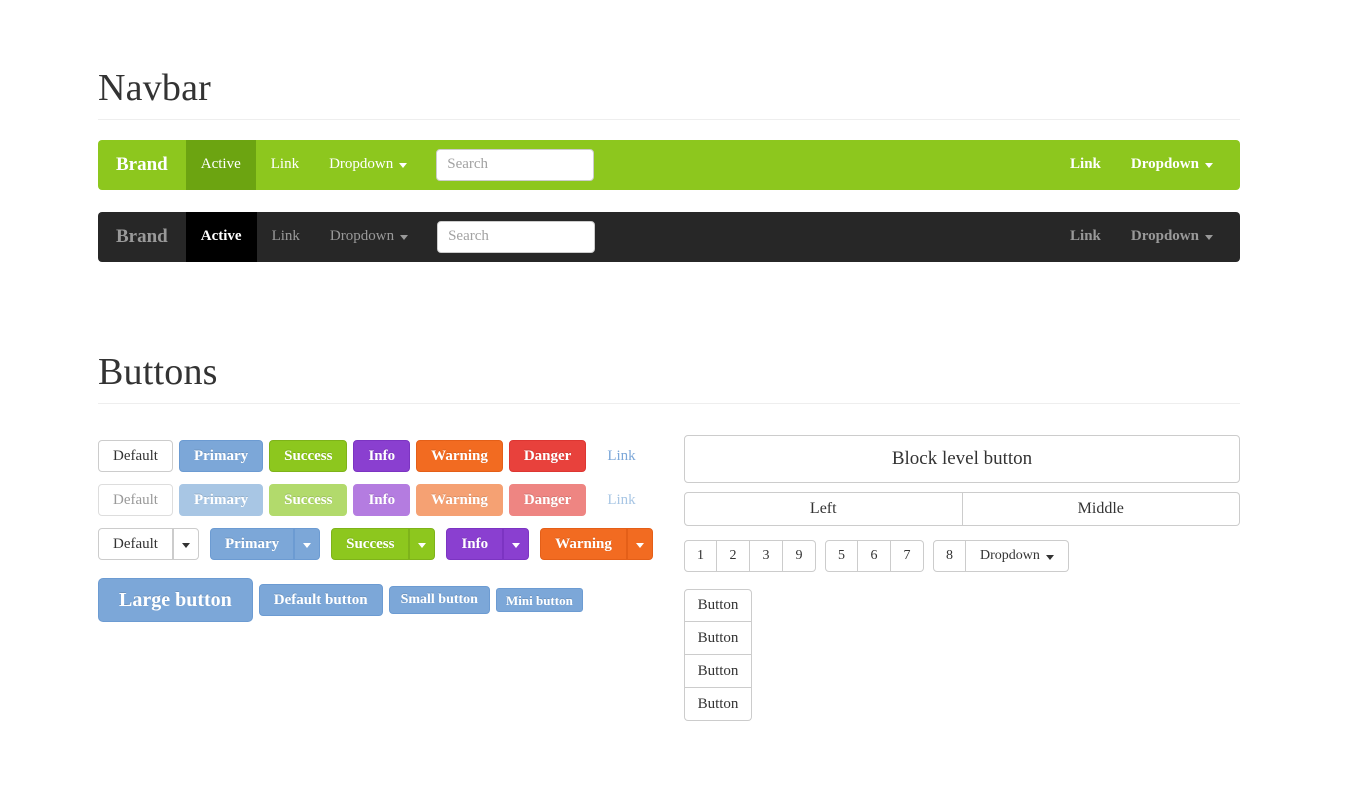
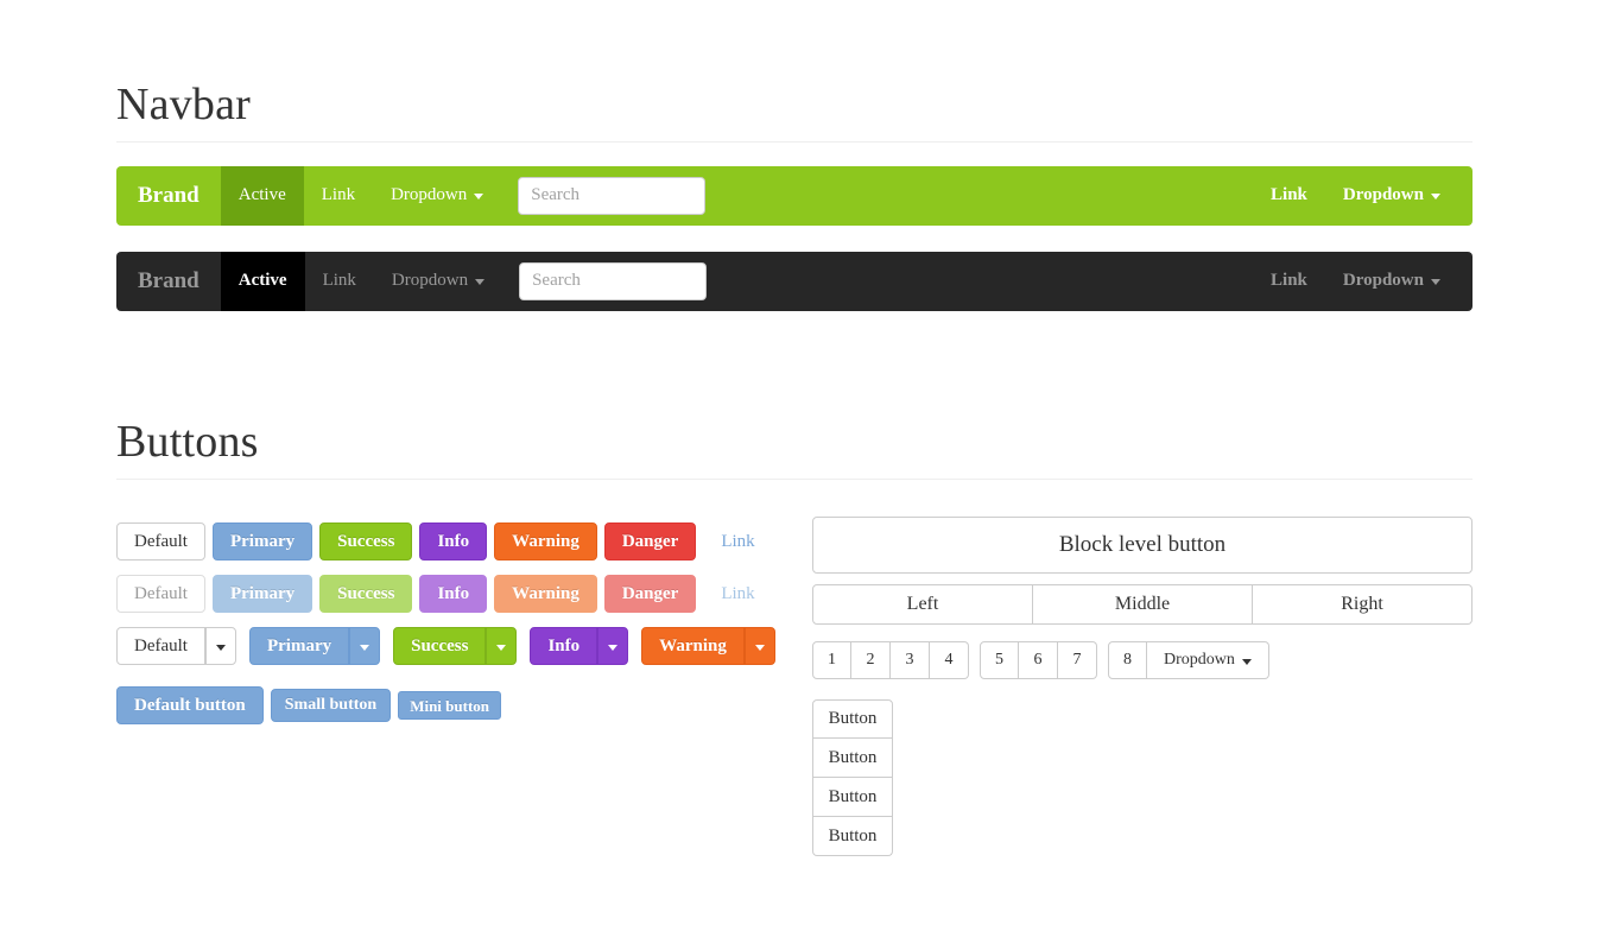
  Navbar
  Brand
  Active
  Link
  Dropdown
  Search
  Link
  Dropdown
  Brand
  Active
  Link
  Dropdown
  Search
  Link
  Dropdown
  Buttons
  Default
  Primary
  Success
  Info
  Warning
  Danger
  Link
  Default
  Primary
  Success
  Info
  Warning
  Danger
  Link
  Default
  Primary
  Success
  Info
  Warning
- Large button
  Default button
  Small button
  Mini button
  Block level button
  Left
  Middle
+ Right
  1
  2
  3
- 9
+ 4
  5
  6
  7
  8
  Dropdown
  Button
  Button
  Button
  Button
